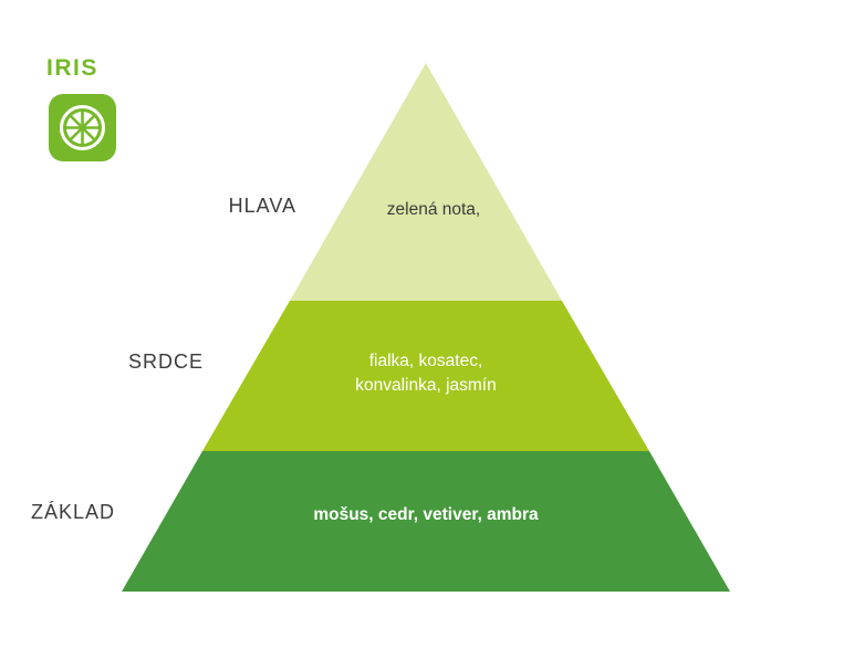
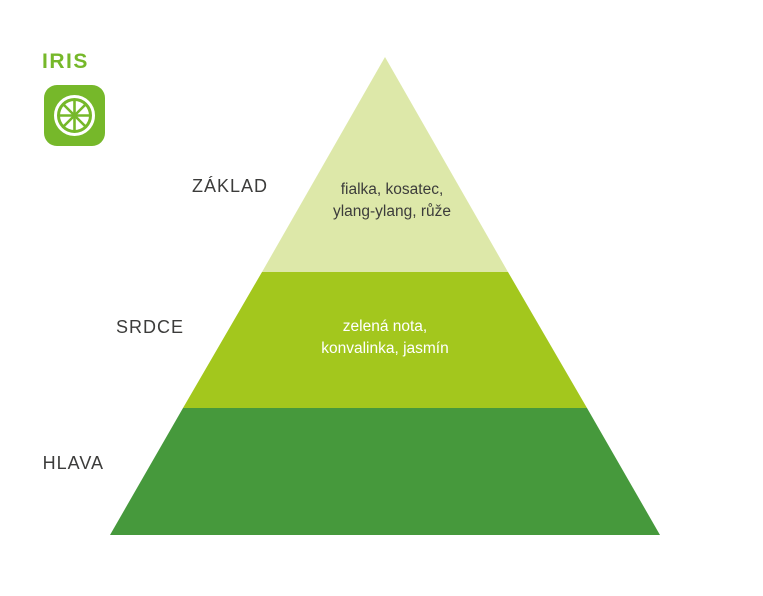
  IRIS
- HLAVA
+ ZÁKLAD
  SRDCE
- ZÁKLAD
+ HLAVA
- zelená nota,
+ fialka, kosatec,
+ ylang-ylang, růže
- fialka, kosatec,
+ zelená nota,
  konvalinka, jasmín
- mošus, cedr, vetiver, ambra
